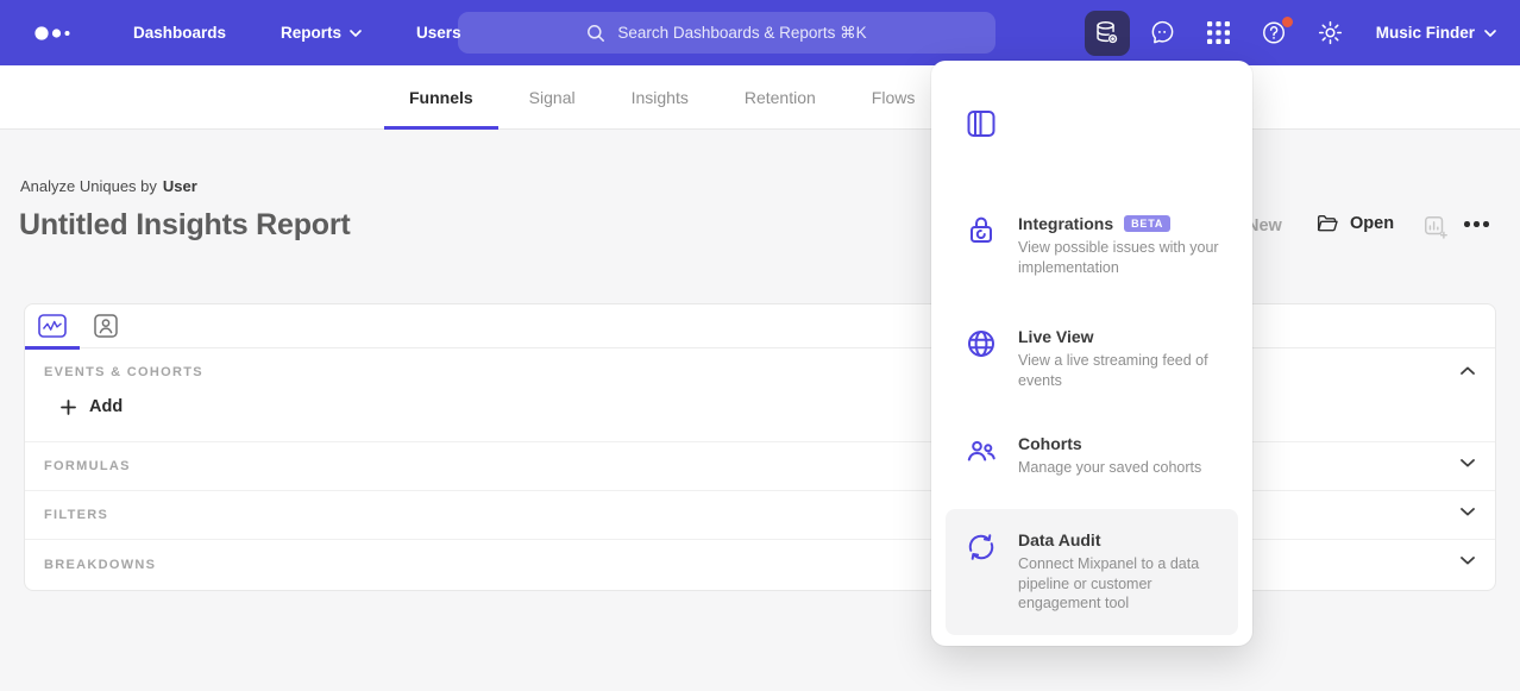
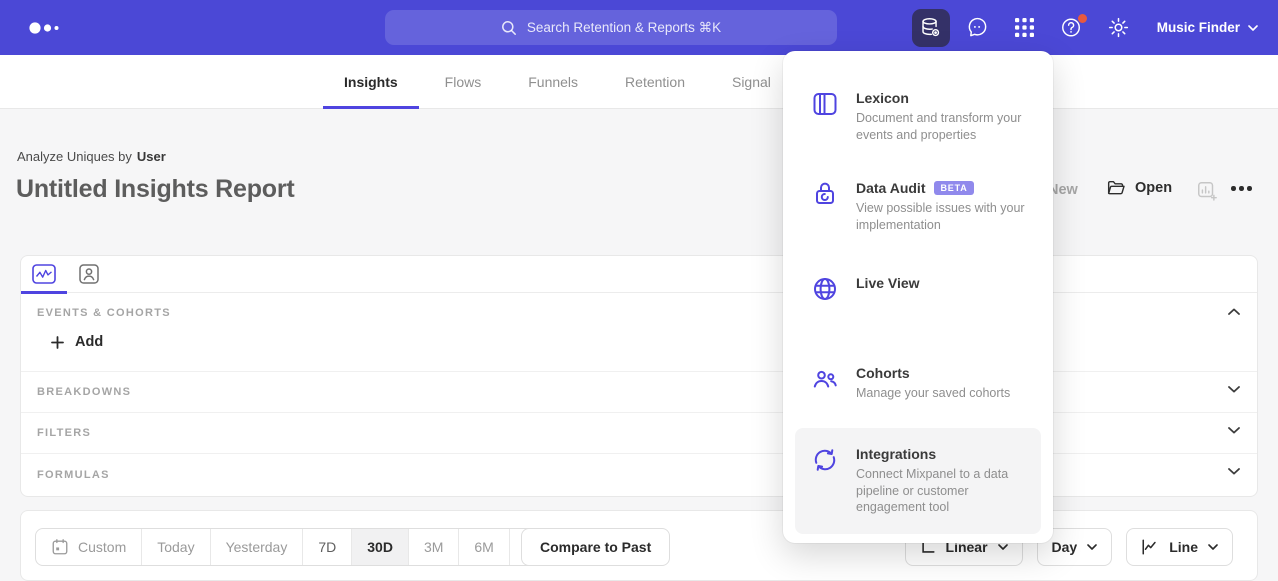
- Dashboards
- Reports
- Users
- Search Dashboards & Reports ⌘K
+ Search Retention & Reports ⌘K
  Music Finder
- Funnels
+ Insights
- Signal
+ Flows
- Insights
+ Funnels
  Retention
- Flows
+ Signal
  Analyze Uniques by User
  Untitled Insights Report
  New
  Open
  EVENTS & COHORTS
  Add
- FORMULAS
+ BREAKDOWNS
  FILTERS
- BREAKDOWNS
+ FORMULAS
+ Custom
+ Today
+ Yesterday
+ 7D
+ 30D
+ 3M
+ 6M
+ Compare to Past
+ Linear
+ Day
+ Line
+ Lexicon
+ Document and transform your events and properties
- Integrations
+ Data Audit
  BETA
  View possible issues with your implementation
  Live View
- View a live streaming feed of events
  Cohorts
  Manage your saved cohorts
- Data Audit
+ Integrations
  Connect Mixpanel to a data pipeline or customer engagement tool
